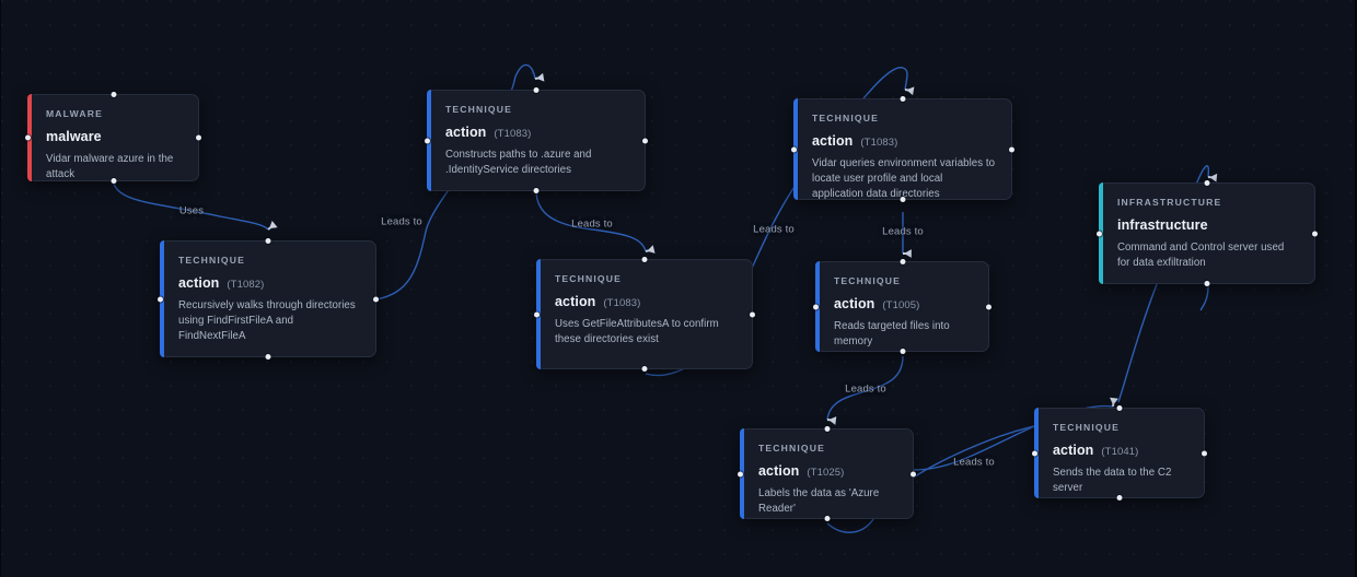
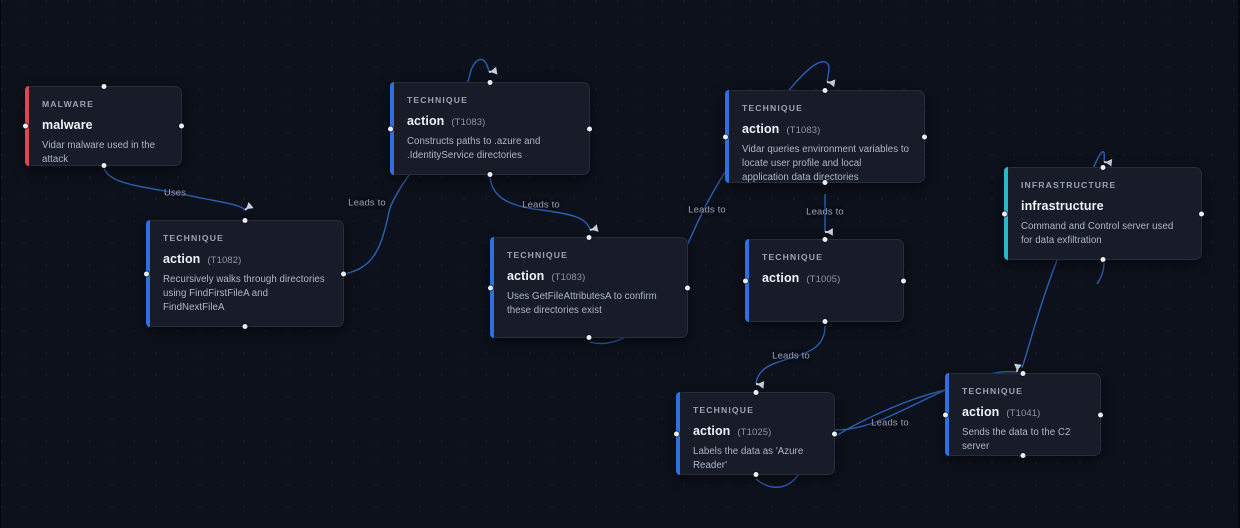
  Uses
  Leads to
  Leads to
  Leads to
  Leads to
  Leads to
  Leads to
  MALWARE
  malware
- Vidar malware azure in the attack
+ Vidar malware used in the attack
  TECHNIQUE
  action
  (T1083)
  Constructs paths to .azure and .IdentityService directories
  TECHNIQUE
  action
  (T1083)
  Vidar queries environment variables to locate user profile and local application data directories
  INFRASTRUCTURE
  infrastructure
  Command and Control server used for data exfiltration
  TECHNIQUE
  action
  (T1082)
  Recursively walks through directories using FindFirstFileA and FindNextFileA
  TECHNIQUE
  action
  (T1083)
  Uses GetFileAttributesA to confirm these directories exist
  TECHNIQUE
  action
  (T1005)
- Reads targeted files into memory
  TECHNIQUE
  action
  (T1025)
  Labels the data as 'Azure Reader'
  TECHNIQUE
  action
  (T1041)
  Sends the data to the C2 server
